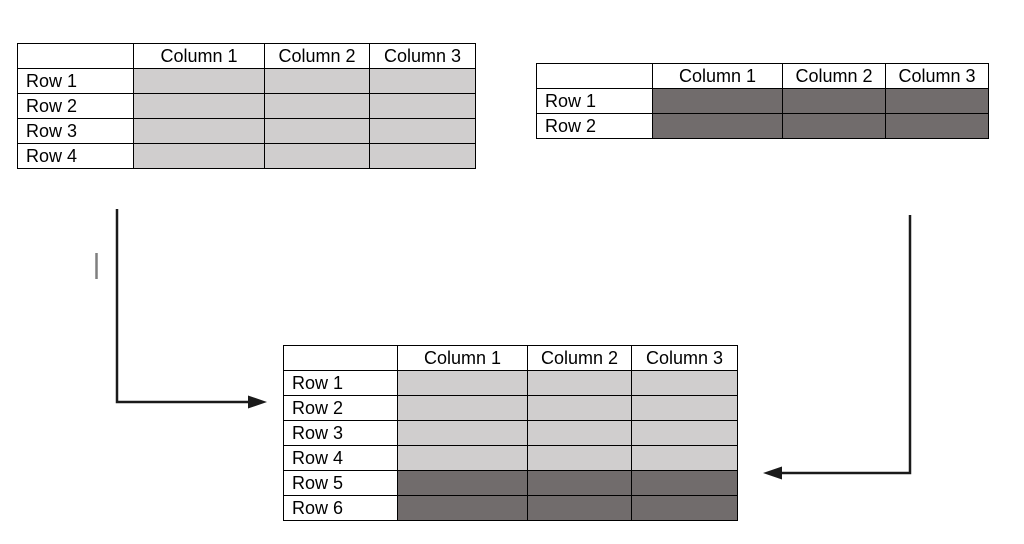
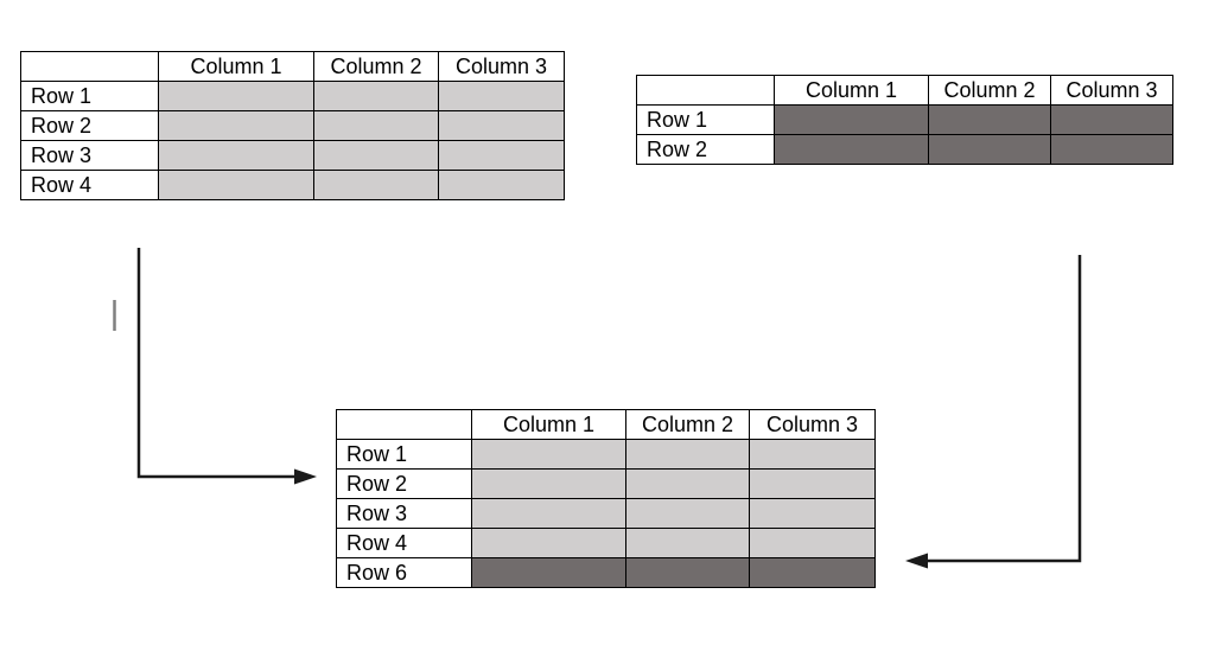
  	Column 1	Column 2	Column 3
  Row 1
  Row 2
  Row 3
  Row 4
  	Column 1	Column 2	Column 3
  Row 1
  Row 2
  	Column 1	Column 2	Column 3
  Row 1
  Row 2
  Row 3
  Row 4
- Row 5
  Row 6
